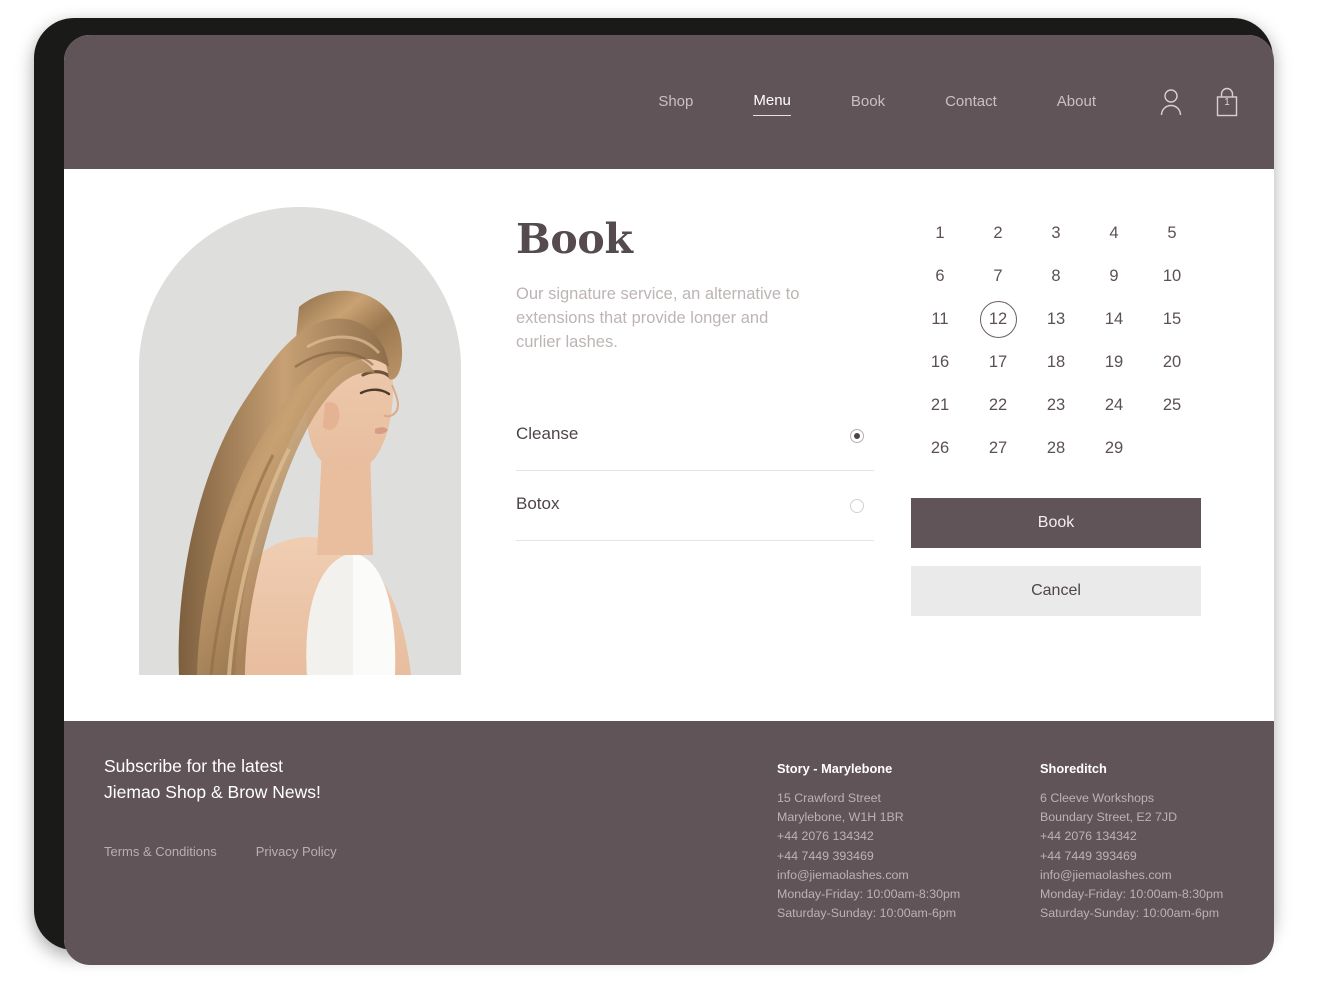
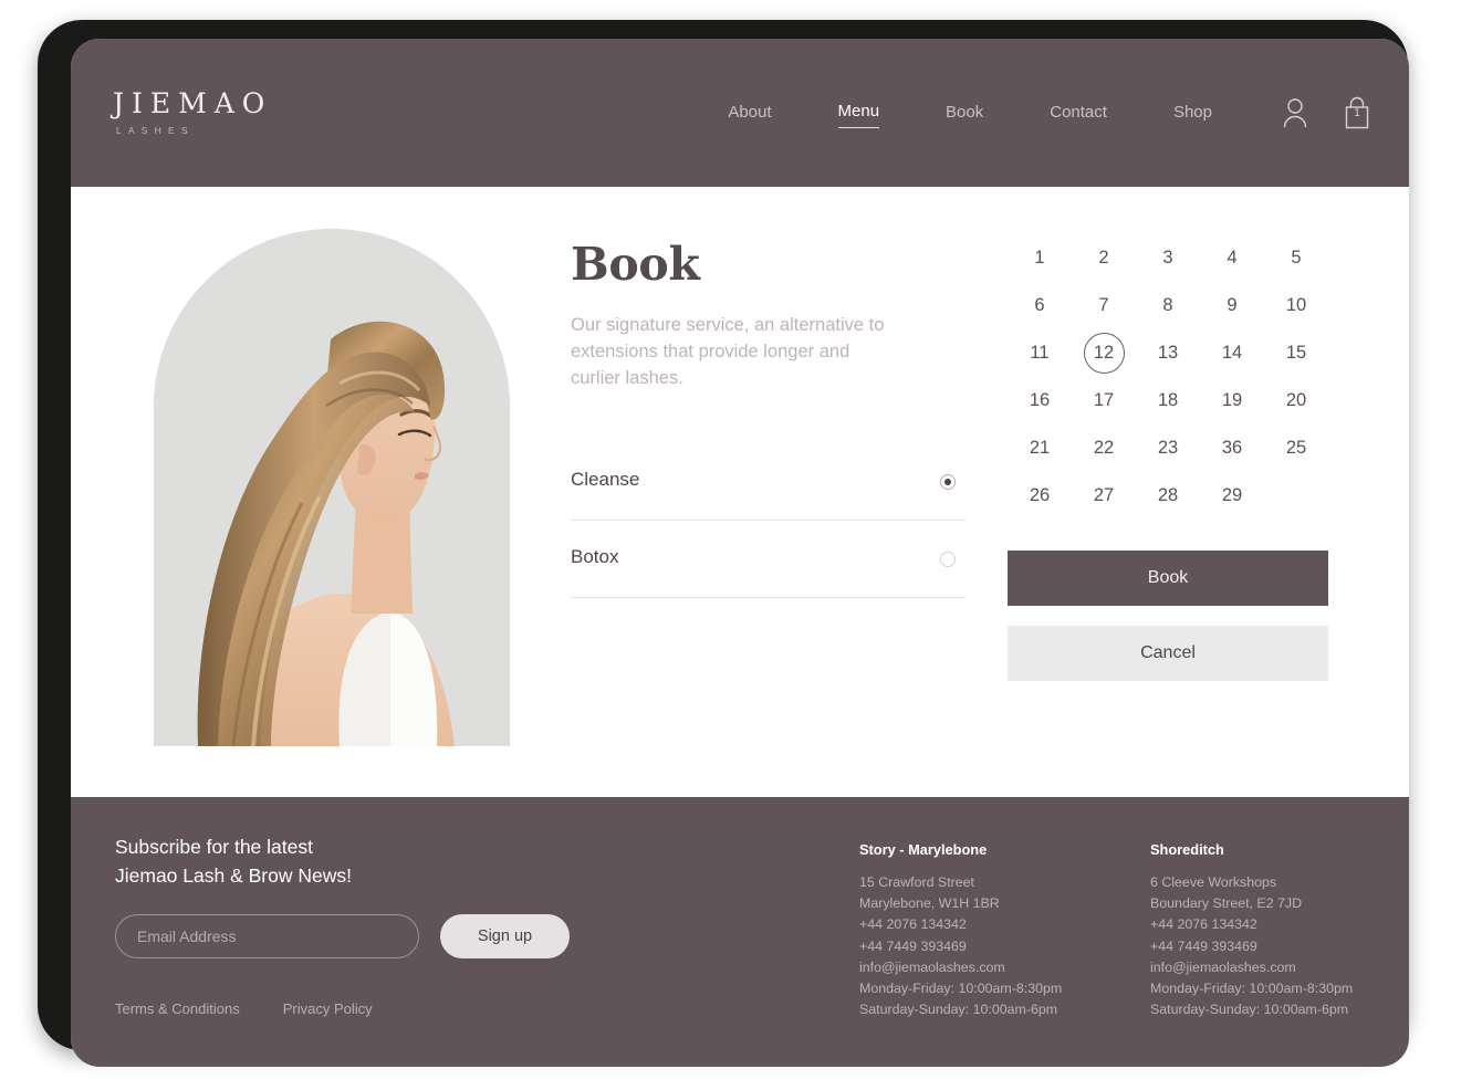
+ JIEMAO
+ LASHES
- Shop
+ About
  Menu
  Book
  Contact
- About
+ Shop
  1
  Book
  Our signature service, an alternative to extensions that provide longer and curlier lashes.
  Cleanse
  Botox
  1
  2
  3
  4
  5
  6
  7
  8
  9
  10
  11
  12
  13
  14
  15
  16
  17
  18
  19
  20
  21
  22
  23
- 24
+ 36
  25
  26
  27
  28
  29
  Book
  Cancel
  Subscribe for the latest
- Jiemao Shop & Brow News!
+ Jiemao Lash & Brow News!
+ Email Address
+ Sign up
  Terms & Conditions
  Privacy Policy
  Story - Marylebone
  15 Crawford Street
  Marylebone, W1H 1BR
  +44 2076 134342
  +44 7449 393469
  info@jiemaolashes.com
  Monday-Friday: 10:00am-8:30pm
  Saturday-Sunday: 10:00am-6pm
  Shoreditch
  6 Cleeve Workshops
  Boundary Street, E2 7JD
  +44 2076 134342
  +44 7449 393469
  info@jiemaolashes.com
  Monday-Friday: 10:00am-8:30pm
  Saturday-Sunday: 10:00am-6pm
